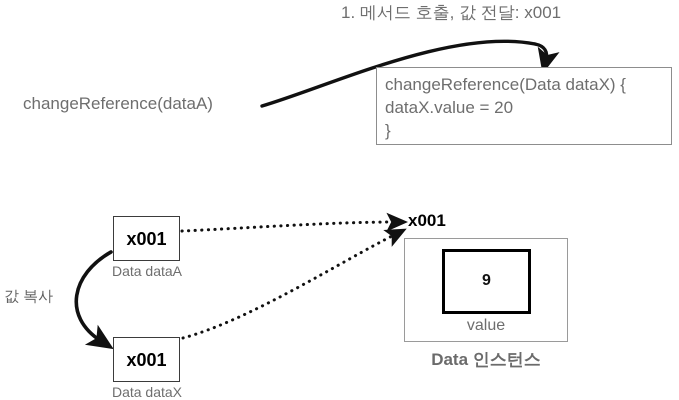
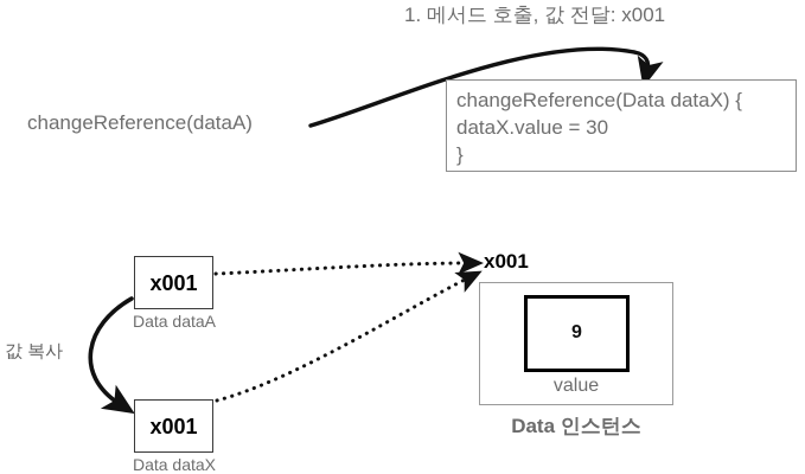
  1. 메서드 호출, 값 전달: x001
  changeReference(dataA)
  changeReference(Data dataX) {
- dataX.value = 20
+ dataX.value = 30
  }
  x001
  Data dataA
  x001
  Data dataX
  값 복사
  x001
  9
  value
  Data 인스턴스
